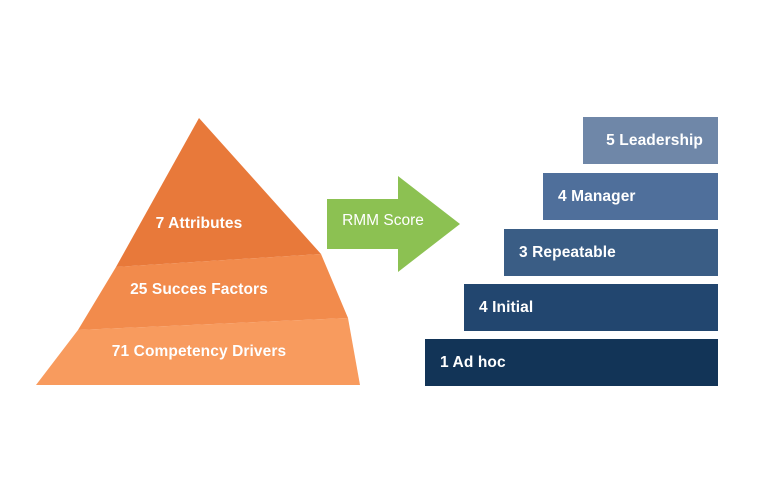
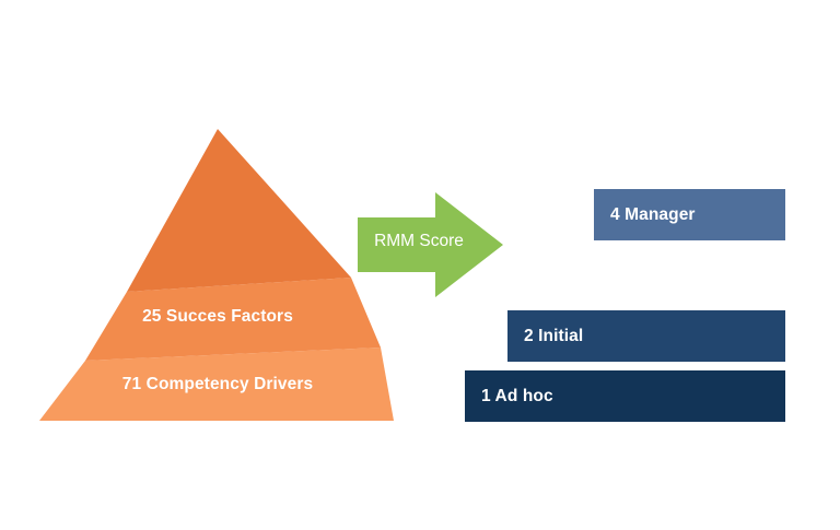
- 7 Attributes
  25 Succes Factors
  71 Competency Drivers
  RMM Score
- 5 Leadership
  4 Manager
- 3 Repeatable
- 4 Initial
+ 2 Initial
  1 Ad hoc
